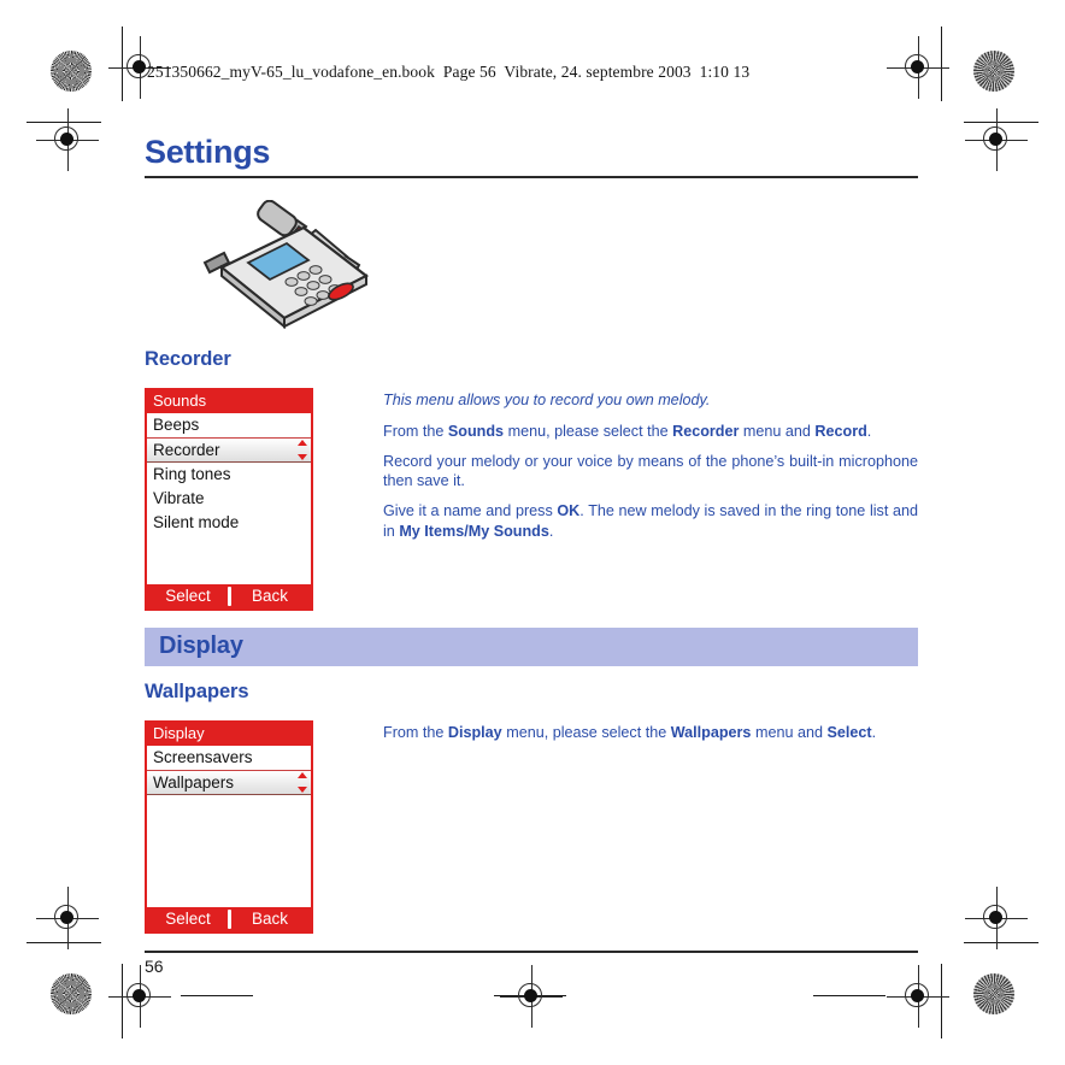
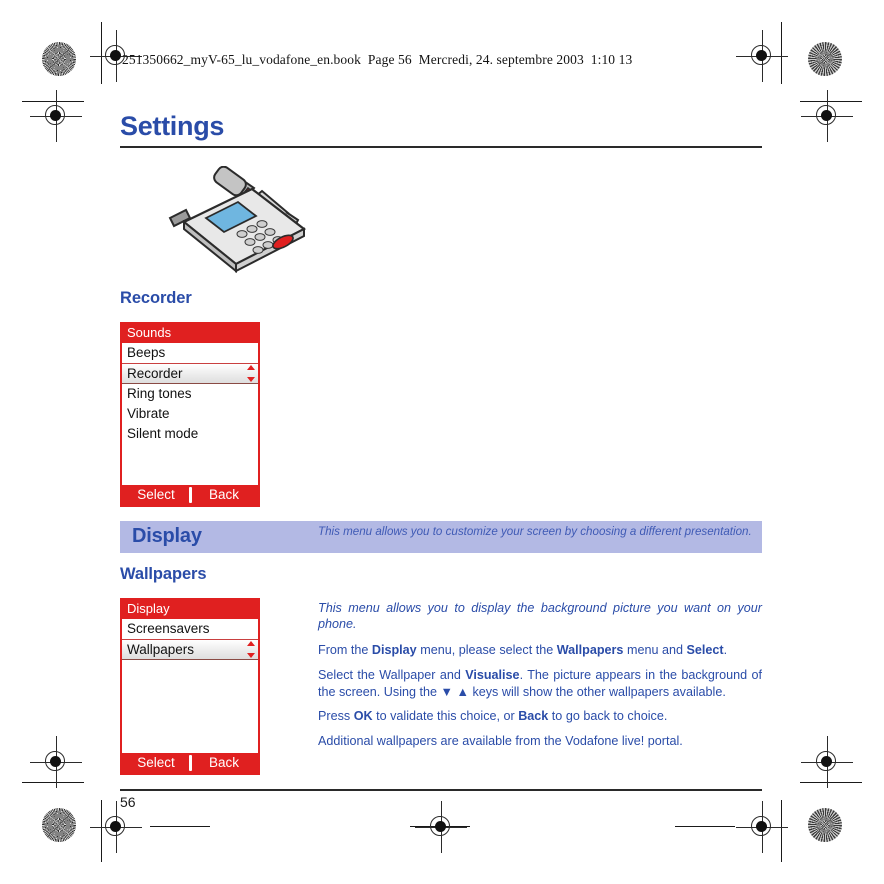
- 251350662_myV-65_lu_vodafone_en.book Page 56 Vibrate, 24. septembre 2003 1:10 13
+ 251350662_myV-65_lu_vodafone_en.book Page 56 Mercredi, 24. septembre 2003 1:10 13
  Settings
  Recorder
  Sounds
  Beeps
  Recorder
  Ring tones
  Vibrate
  Silent mode
  Select
  Back
- This menu allows you to record you own melody.
- From the Sounds menu, please select the Recorder menu and Record.
- Record your melody or your voice by means of the phone’s built-in microphone then save it.
- Give it a name and press OK. The new melody is saved in the ring tone list and in My Items/My Sounds.
  Display
+ This menu allows you to customize your screen by choosing a different presentation.
  Wallpapers
  Display
  Screensavers
  Wallpapers
  Select
  Back
+ This menu allows you to display the background picture you want on your phone.
  From the Display menu, please select the Wallpapers menu and Select.
+ Select the Wallpaper and Visualise. The picture appears in the background of the screen. Using the ▼ ▲ keys will show the other wallpapers available.
+ Press OK to validate this choice, or Back to go back to choice.
+ Additional wallpapers are available from the Vodafone live! portal.
  56
